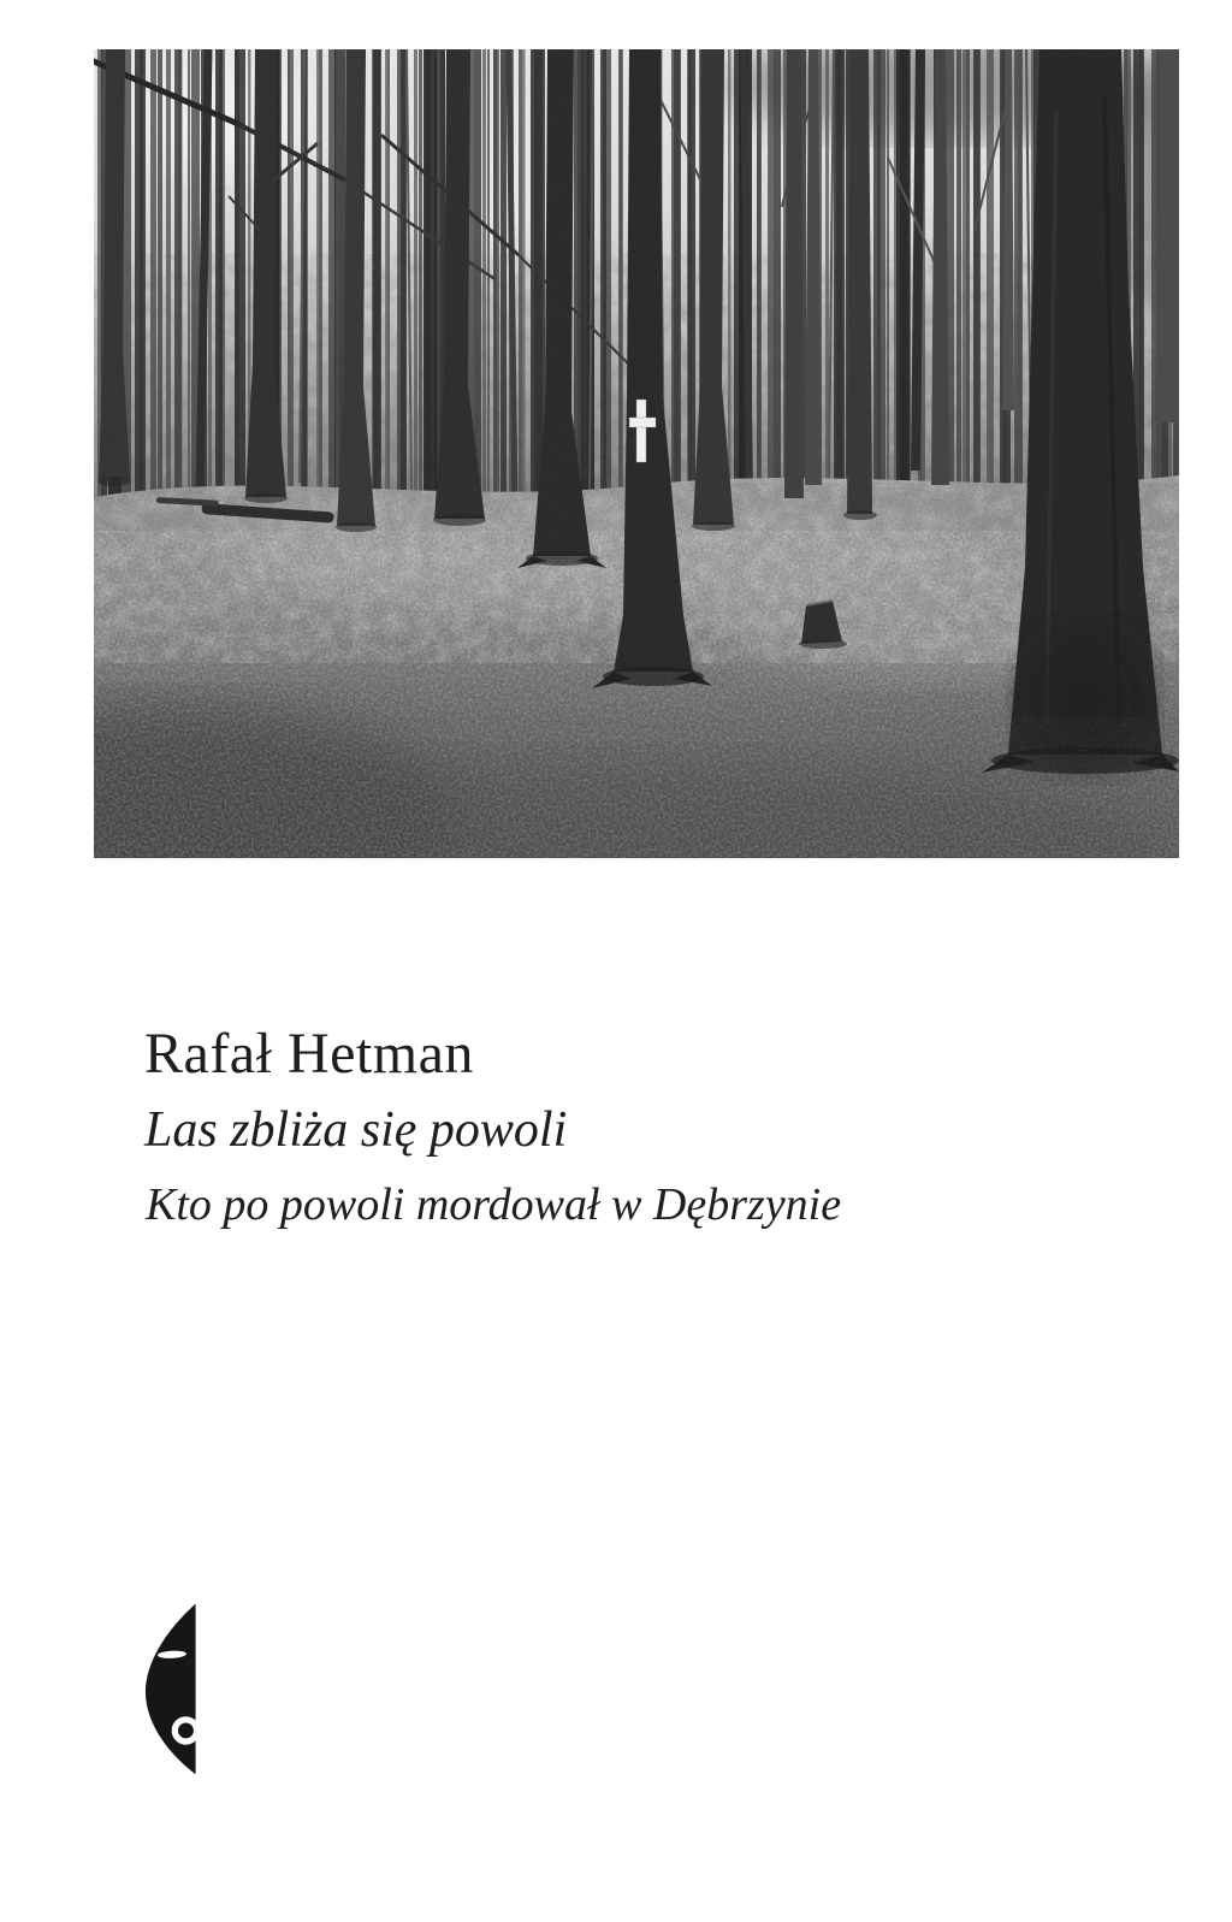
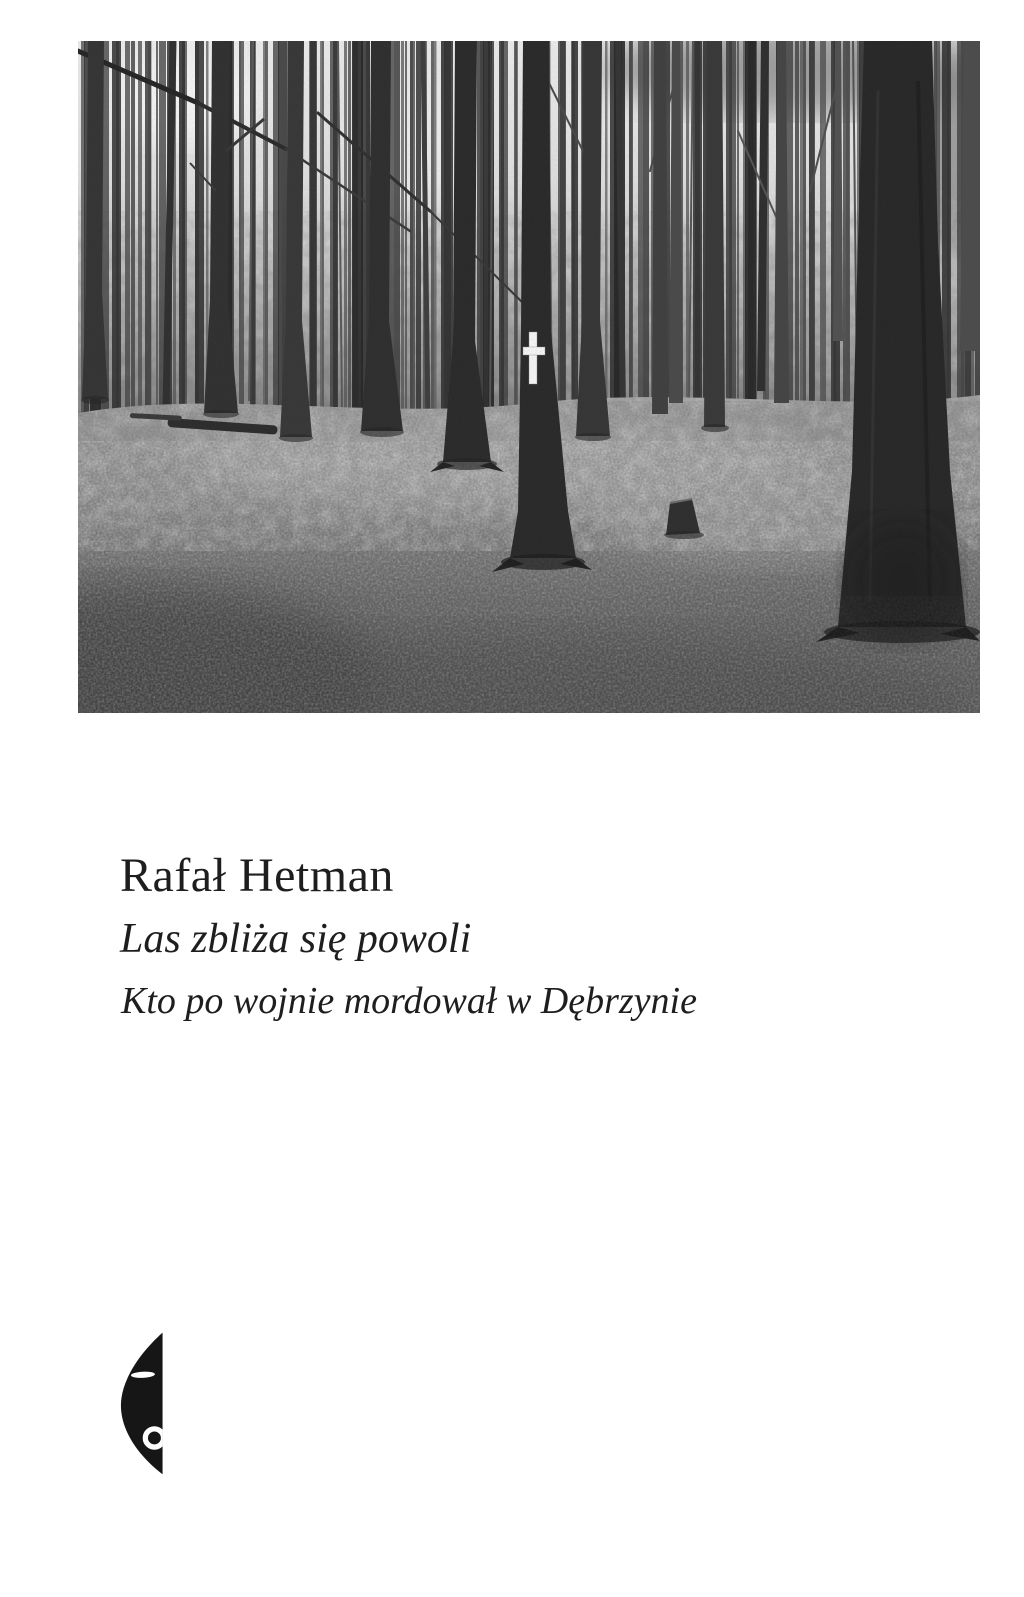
  Rafał Hetman
  Las zbliża się powoli
- Kto po powoli mordował w Dębrzynie
+ Kto po wojnie mordował w Dębrzynie
